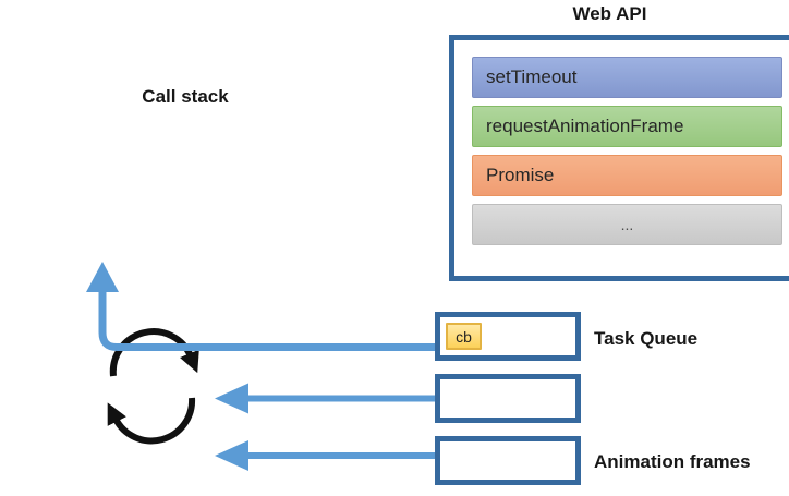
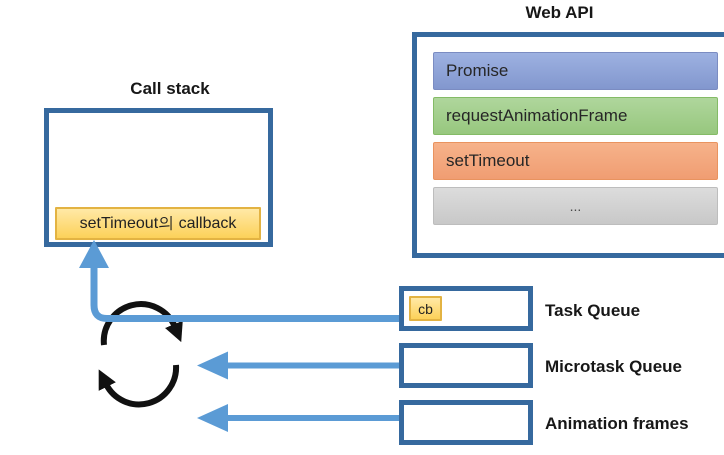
  Call stack
+ setTimeout의 callback
  Web API
- setTimeout
+ Promise
  requestAnimationFrame
- Promise
+ setTimeout
  ...
  cb
  Task Queue
+ Microtask Queue
  Animation frames
